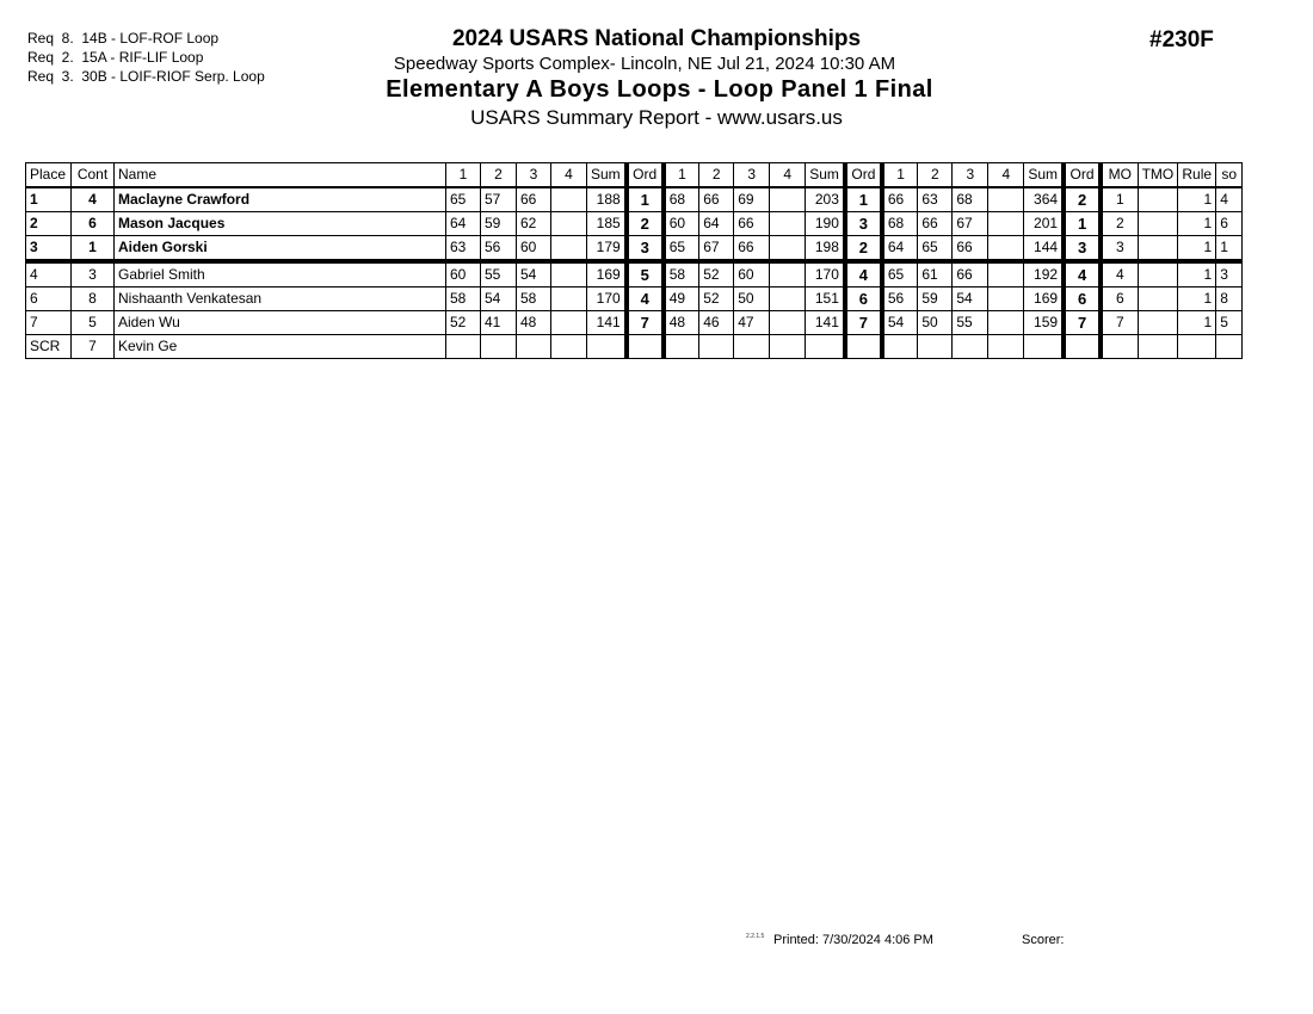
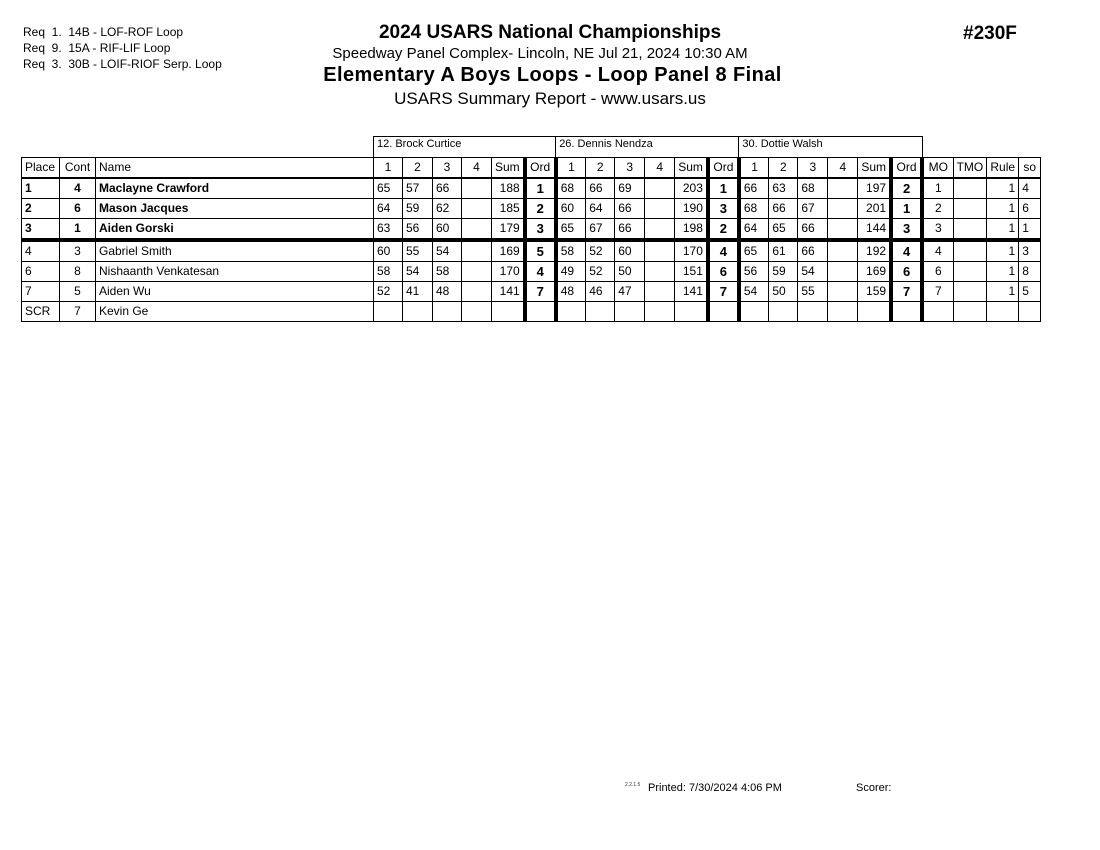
- Req 8. 14B - LOF-ROF Loop
+ Req 1. 14B - LOF-ROF Loop
- Req 2. 15A - RIF-LIF Loop
+ Req 9. 15A - RIF-LIF Loop
  Req 3. 30B - LOIF-RIOF Serp. Loop
  2024 USARS National Championships
- Speedway Sports Complex- Lincoln, NE Jul 21, 2024 10:30 AM
+ Speedway Panel Complex- Lincoln, NE Jul 21, 2024 10:30 AM
- Elementary A Boys Loops - Loop Panel 1 Final
+ Elementary A Boys Loops - Loop Panel 8 Final
  USARS Summary Report - www.usars.us
  #230F
+ 	12. Brock Curtice	26. Dennis Nendza	30. Dottie Walsh
  Place	Cont	Name	1	2	3	4	Sum	Ord	1	2	3	4	Sum	Ord	1	2	3	4	Sum	Ord	MO	TMO	Rule	so
- 1	4	Maclayne Crawford	65	57	66		188	1	68	66	69		203	1	66	63	68		364	2	1		1	4
+ 1	4	Maclayne Crawford	65	57	66		188	1	68	66	69		203	1	66	63	68		197	2	1		1	4
  2	6	Mason Jacques	64	59	62		185	2	60	64	66		190	3	68	66	67		201	1	2		1	6
  3	1	Aiden Gorski	63	56	60		179	3	65	67	66		198	2	64	65	66		144	3	3		1	1
  4	3	Gabriel Smith	60	55	54		169	5	58	52	60		170	4	65	61	66		192	4	4		1	3
  6	8	Nishaanth Venkatesan	58	54	58		170	4	49	52	50		151	6	56	59	54		169	6	6		1	8
  7	5	Aiden Wu	52	41	48		141	7	48	46	47		141	7	54	50	55		159	7	7		1	5
  SCR	7	Kevin Ge
  Printed: 7/30/2024 4:06 PM
  Scorer:
